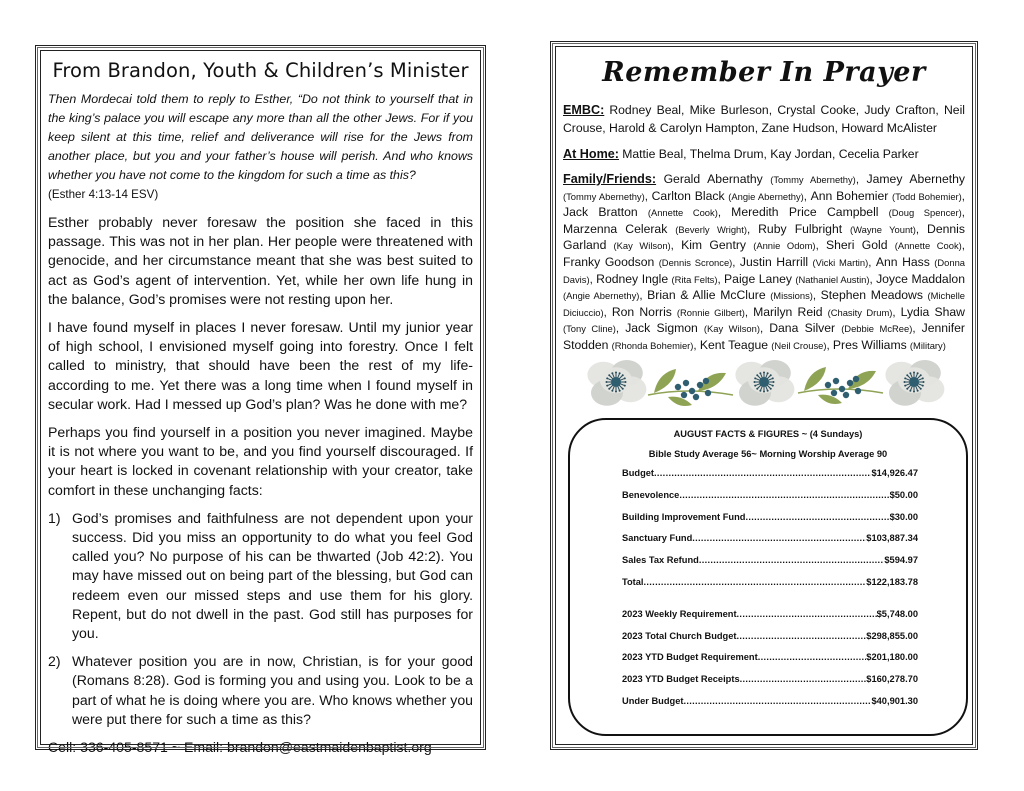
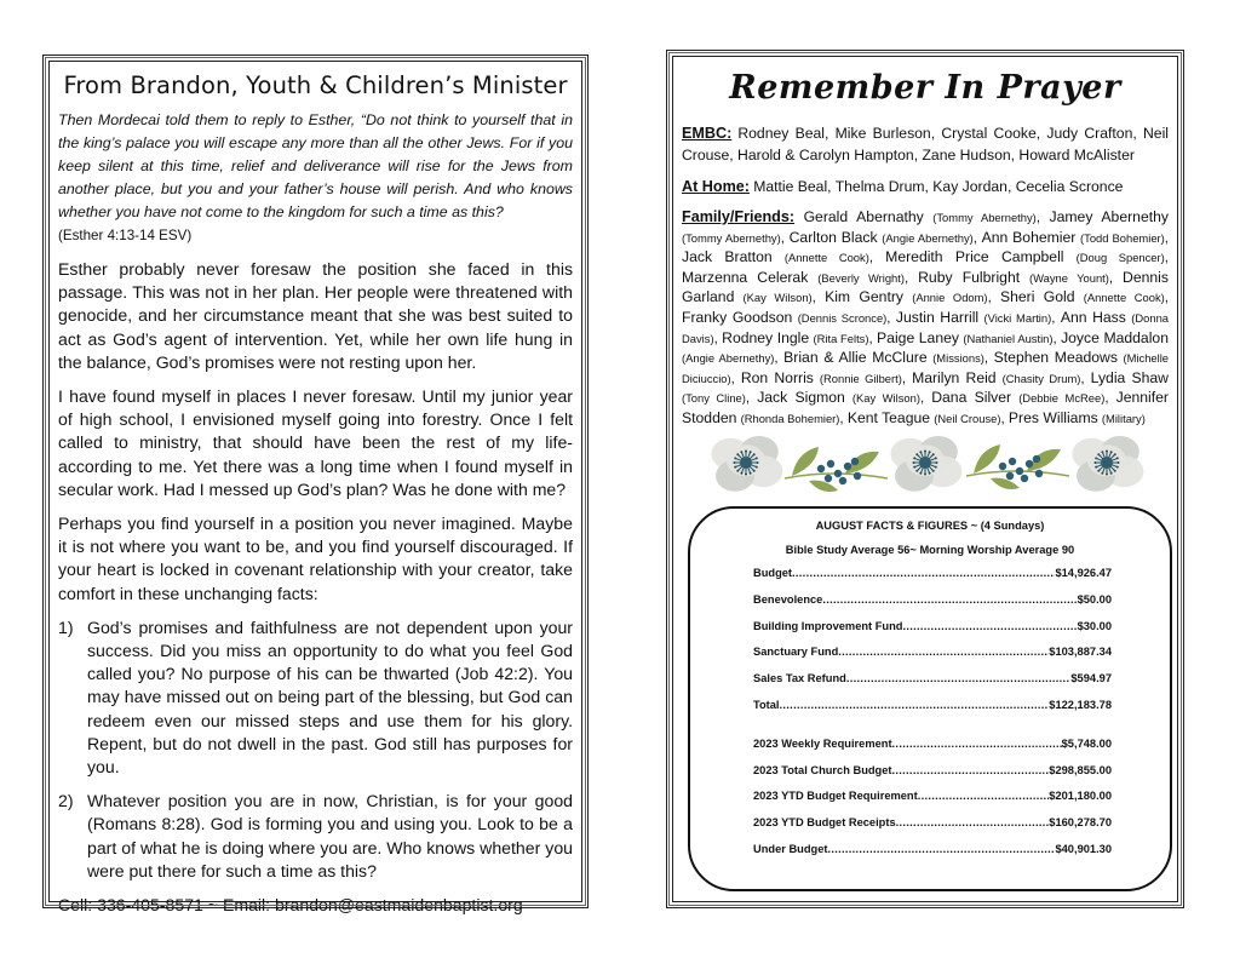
  From Brandon, Youth & Children’s Minister
  Then Mordecai told them to reply to Esther, “Do not think to yourself that in the king’s palace you will escape any more than all the other Jews. For if you keep silent at this time, relief and deliverance will rise for the Jews from another place, but you and your father’s house will perish. And who knows whether you have not come to the kingdom for such a time as this?
  (Esther 4:13-14 ESV)
  Esther probably never foresaw the position she faced in this passage. This was not in her plan. Her people were threatened with genocide, and her circumstance meant that she was best suited to act as God’s agent of intervention. Yet, while her own life hung in the balance, God’s promises were not resting upon her.
  I have found myself in places I never foresaw. Until my junior year of high school, I envisioned myself going into forestry. Once I felt called to ministry, that should have been the rest of my life-according to me. Yet there was a long time when I found myself in secular work. Had I messed up God’s plan? Was he done with me?
  Perhaps you find yourself in a position you never imagined. Maybe it is not where you want to be, and you find yourself discouraged. If your heart is locked in covenant relationship with your creator, take comfort in these unchanging facts:
  1)
  God’s promises and faithfulness are not dependent upon your success. Did you miss an opportunity to do what you feel God called you? No purpose of his can be thwarted (Job 42:2). You may have missed out on being part of the blessing, but God can redeem even our missed steps and use them for his glory. Repent, but do not dwell in the past. God still has purposes for you.
  2)
  Whatever position you are in now, Christian, is for your good (Romans 8:28). God is forming you and using you. Look to be a part of what he is doing where you are. Who knows whether you were put there for such a time as this?
  Cell: 336-405-8571 ~ Email: brandon@eastmaidenbaptist.org
  Remember In Prayer
  EMBC: Rodney Beal, Mike Burleson, Crystal Cooke, Judy Crafton, Neil Crouse, Harold & Carolyn Hampton, Zane Hudson, Howard McAlister
- At Home: Mattie Beal, Thelma Drum, Kay Jordan, Cecelia Parker
+ At Home: Mattie Beal, Thelma Drum, Kay Jordan, Cecelia Scronce
  Family/Friends: Gerald Abernathy (Tommy Abernethy), Jamey Abernethy (Tommy Abernethy), Carlton Black (Angie Abernethy), Ann Bohemier (Todd Bohemier), Jack Bratton (Annette Cook), Meredith Price Campbell (Doug Spencer), Marzenna Celerak (Beverly Wright), Ruby Fulbright (Wayne Yount), Dennis Garland (Kay Wilson), Kim Gentry (Annie Odom), Sheri Gold (Annette Cook), Franky Goodson (Dennis Scronce), Justin Harrill (Vicki Martin), Ann Hass (Donna Davis), Rodney Ingle (Rita Felts), Paige Laney (Nathaniel Austin), Joyce Maddalon (Angie Abernethy), Brian & Allie McClure (Missions), Stephen Meadows (Michelle Diciuccio), Ron Norris (Ronnie Gilbert), Marilyn Reid (Chasity Drum), Lydia Shaw (Tony Cline), Jack Sigmon (Kay Wilson), Dana Silver (Debbie McRee), Jennifer Stodden (Rhonda Bohemier), Kent Teague (Neil Crouse), Pres Williams (Military)
  AUGUST FACTS & FIGURES ~ (4 Sundays)
  Bible Study Average 56~ Morning Worship Average 90
  Budget
  $14,926.47
  Benevolence
  $50.00
  Building Improvement Fund
  $30.00
  Sanctuary Fund
  $103,887.34
  Sales Tax Refund
  $594.97
  Total
  $122,183.78
  2023 Weekly Requirement
  $5,748.00
  2023 Total Church Budget
  $298,855.00
  2023 YTD Budget Requirement
  $201,180.00
  2023 YTD Budget Receipts
  $160,278.70
  Under Budget
  $40,901.30
